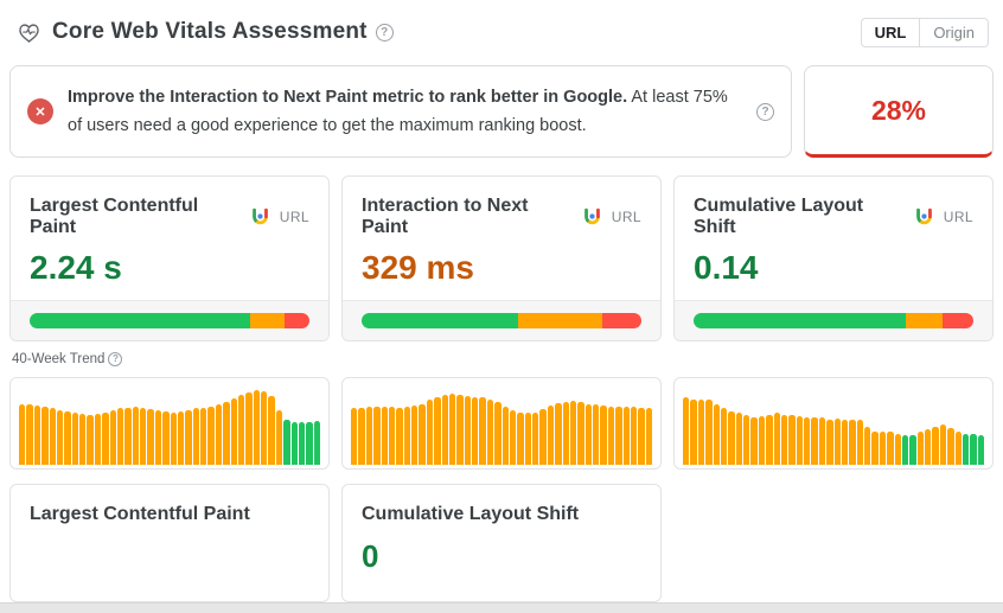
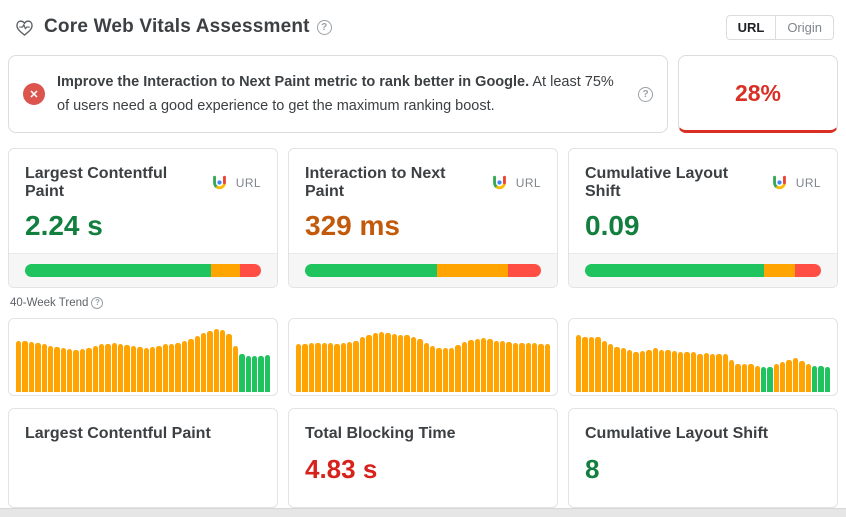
  Core Web Vitals Assessment
  ?
  URL
  Origin
  ✕
  Improve the Interaction to Next Paint metric to rank better in Google. At least 75% of users need a good experience to get the maximum ranking boost.
  ?
  28%
  Largest Contentful Paint
  URL
  2.24 s
  Interaction to Next Paint
  URL
  329 ms
  Cumulative Layout Shift
  URL
- 0.14
+ 0.09
  40-Week Trend
  ?
  Largest Contentful Paint
+ Total Blocking Time
+ 4.83 s
  Cumulative Layout Shift
- 0
+ 8
